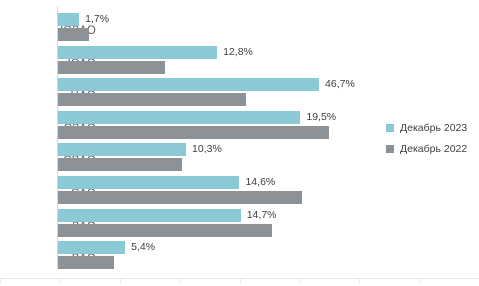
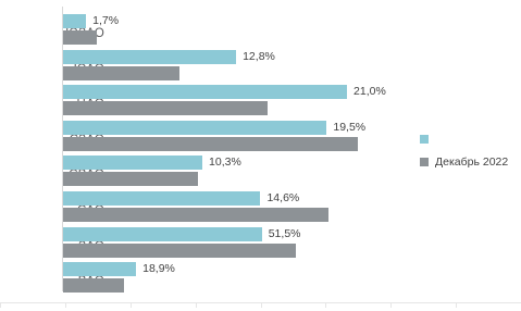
- Декабрь 2023
  Декабрь 2022
  1,7%
  12,8%
- 46,7%
+ 21,0%
  19,5%
  10,3%
  14,6%
- 14,7%
+ 51,5%
- 5,4%
+ 18,9%
